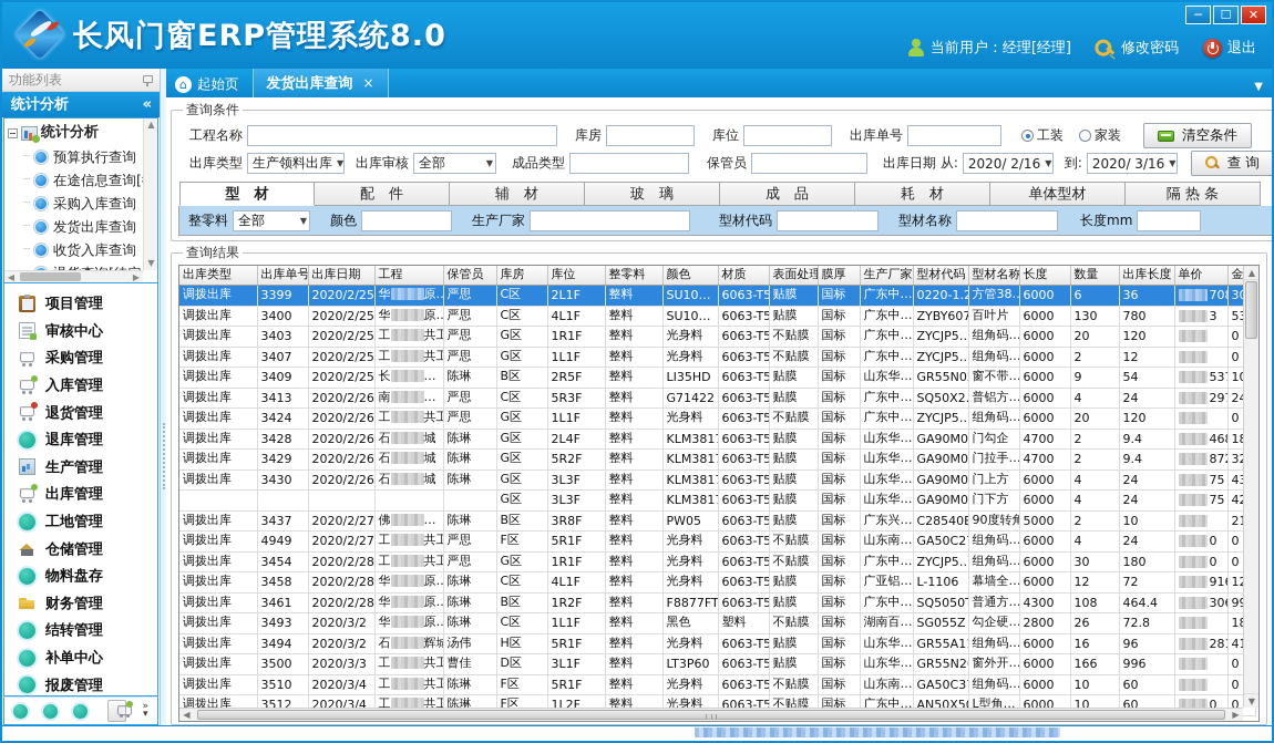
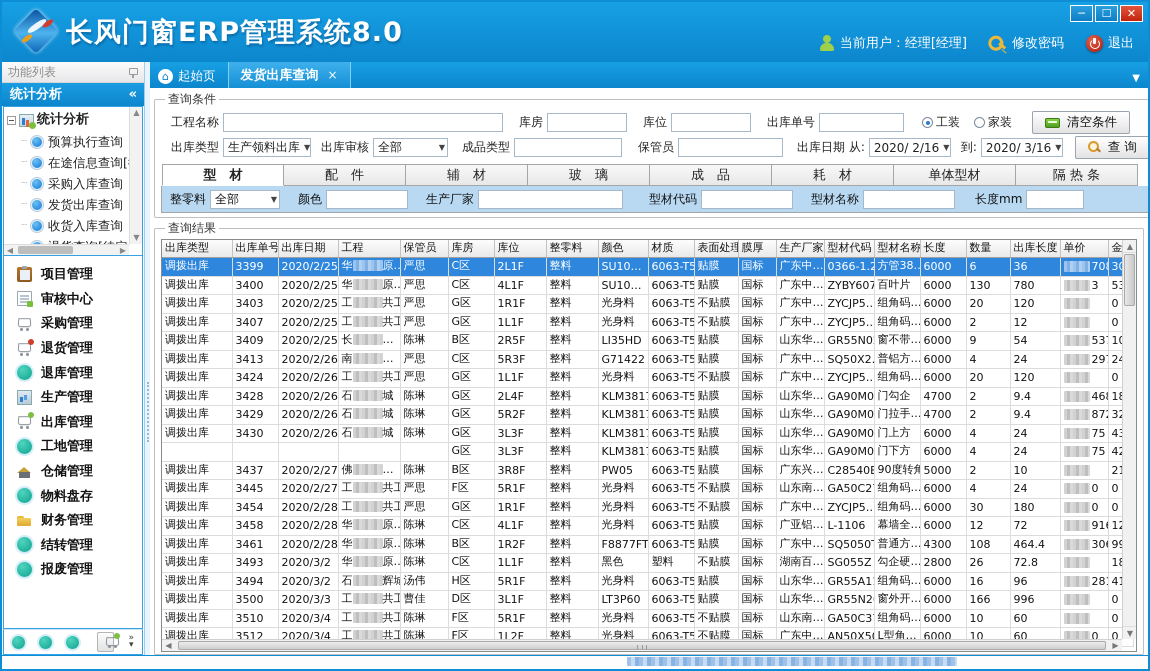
  长风门窗ERP管理系统8.0
  ─
  ☐
  ✕
  当前用户：经理[经理]
  修改密码
  退出
  功能列表
  统计分析
  «
  统计分析
  ┈
  预算执行查询
  ┈
  在途信息查询[
  ┈
  采购入库查询
  ┈
  发货出库查询
  ┈
  收货入库查询
  ▲
  ▼
  ◀
  ▶
  项目管理
  审核中心
  采购管理
- 入库管理
  退货管理
  退库管理
  生产管理
  出库管理
  工地管理
  仓储管理
  物料盘存
  财务管理
  结转管理
- 补单中心
  报废管理
  »
  ▾
  ⌂
  起始页
  发货出库查询
  ×
  ▼
  查询条件
  工程名称
  库房
  库位
  出库单号
  工装
  家装
  清空条件
  出库类型
  生产领料出库
  ▼
  出库审核
  全部
  ▼
  成品类型
  保管员
  出库日期 从:
  2020/ 2/16
  ▼
  到:
  2020/ 3/16
  ▼
  查 询
  型 材
  配 件
  辅 材
  玻 璃
  成 品
  耗 材
  单体型材
  隔 热 条
  整零料
  全部
  ▼
  颜色
  生产厂家
  型材代码
  型材名称
  长度mm
  查询结果
  出库类型	出库单号	出库日期	工程	保管员	库房	库位	整零料	颜色	材质	表面处理	膜厚	生产厂家	型材代码	型材名称	长度	数量	出库长度	单价	金
- 调拨出库	3399	2020/2/25	华 原…	严思	C区	2L1F	整料	SU10…	6063-T5	贴膜	国标	广东中…	0220-1.2	方管38…	6000	6	36	70	3
+ 调拨出库	3399	2020/2/25	华 原…	严思	C区	2L1F	整料	SU10…	6063-T5	贴膜	国标	广东中…	0366-1.2	方管38…	6000	6	36	70	3
  调拨出库	3400	2020/2/25	华 原…	严思	C区	4L1F	整料	SU10…	6063-T5	贴膜	国标	广东中…	ZYBY607	百叶片	6000	130	780	3	5
  调拨出库	3403	2020/2/25	工 共工	严思	G区	1R1F	整料	光身料	6063-T5	不贴膜	国标	广东中…	ZYCJP5…	组角码…	6000	20	120		0
  调拨出库	3407	2020/2/25	工 共工	严思	G区	1L1F	整料	光身料	6063-T5	不贴膜	国标	广东中…	ZYCJP5…	组角码…	6000	2	12		0
  调拨出库	3409	2020/2/25	长 …	陈琳	B区	2R5F	整料	LI35HD	6063-T5	贴膜	国标	山东华…	GR55N0	窗不带…	6000	9	54	53	1
  调拨出库	3413	2020/2/26	南 …	严思	C区	5R3F	整料	G71422	6063-T5	贴膜	国标	广东中…	SQ50X2	普铝方…	6000	4	24	29	2
  调拨出库	3424	2020/2/26	工 共工	严思	G区	1L1F	整料	光身料	6063-T5	不贴膜	国标	广东中…	ZYCJP5…	组角码…	6000	20	120		0
  调拨出库	3428	2020/2/26	石 城	陈琳	G区	2L4F	整料	KLM381	6063-T5	贴膜	国标	山东华…	GA90M0	门勾企	4700	2	9.4	46	1
  调拨出库	3429	2020/2/26	石 城	陈琳	G区	5R2F	整料	KLM381	6063-T5	贴膜	国标	山东华…	GA90M0	门拉手…	4700	2	9.4	87	3
  调拨出库	3430	2020/2/26	石 城	陈琳	G区	3L3F	整料	KLM381	6063-T5	贴膜	国标	山东华…	GA90M0	门上方	6000	4	24	75	4
  					G区	3L3F	整料	KLM381	6063-T5	贴膜	国标	山东华…	GA90M0	门下方	6000	4	24	75	4
  调拨出库	3437	2020/2/27	佛 …	陈琳	B区	3R8F	整料	PW05	6063-T5	贴膜	国标	广东兴…	C28540B	90度转角	5000	2	10		2
- 调拨出库	4949	2020/2/27	工 共工	严思	F区	5R1F	整料	光身料	6063-T5	不贴膜	国标	山东南…	GA50C2	组角码…	6000	4	24	0	0
+ 调拨出库	3445	2020/2/27	工 共工	严思	F区	5R1F	整料	光身料	6063-T5	不贴膜	国标	山东南…	GA50C2	组角码…	6000	4	24	0	0
  调拨出库	3454	2020/2/28	工 共工	严思	G区	1R1F	整料	光身料	6063-T5	不贴膜	国标	广东中…	ZYCJP5…	组角码…	6000	30	180	0	0
  调拨出库	3458	2020/2/28	华 原…	陈琳	C区	4L1F	整料	光身料	6063-T5	贴膜	国标	广亚铝…	L-1106	幕墙全…	6000	12	72	91	1
  调拨出库	3461	2020/2/28	华 原…	陈琳	B区	1R2F	整料	F8877FT	6063-T5	贴膜	国标	广东中…	SQ5050	普通方…	4300	108	464.4	30	9
  调拨出库	3493	2020/3/2	华 原…	陈琳	C区	1L1F	整料	黑色	塑料	不贴膜	国标	湖南百…	SG055Z	勾企硬…	2800	26	72.8		1
  调拨出库	3494	2020/3/2	石 辉城	汤伟	H区	5R1F	整料	光身料	6063-T5	贴膜	国标	山东华…	GR55A1	组角码…	6000	16	96	28	4
  调拨出库	3500	2020/3/3	工 共工	曹佳	D区	3L1F	整料	LT3P60	6063-T5	贴膜	国标	山东华…	GR55N2	窗外开…	6000	166	996		0
  调拨出库	3510	2020/3/4	工 共工	陈琳	F区	5R1F	整料	光身料	6063-T5	不贴膜	国标	山东南…	GA50C3	组角码…	6000	10	60		0
  调拨出库	3512	2020/3/4	工 共工	陈琳	F区	1L2F	整料	光身料	6063-T5	不贴膜	国标	广东中…	AN50X5	L型角…	6000	10	60	0	0
  ▲
  ▼
  ◀
  ▶
